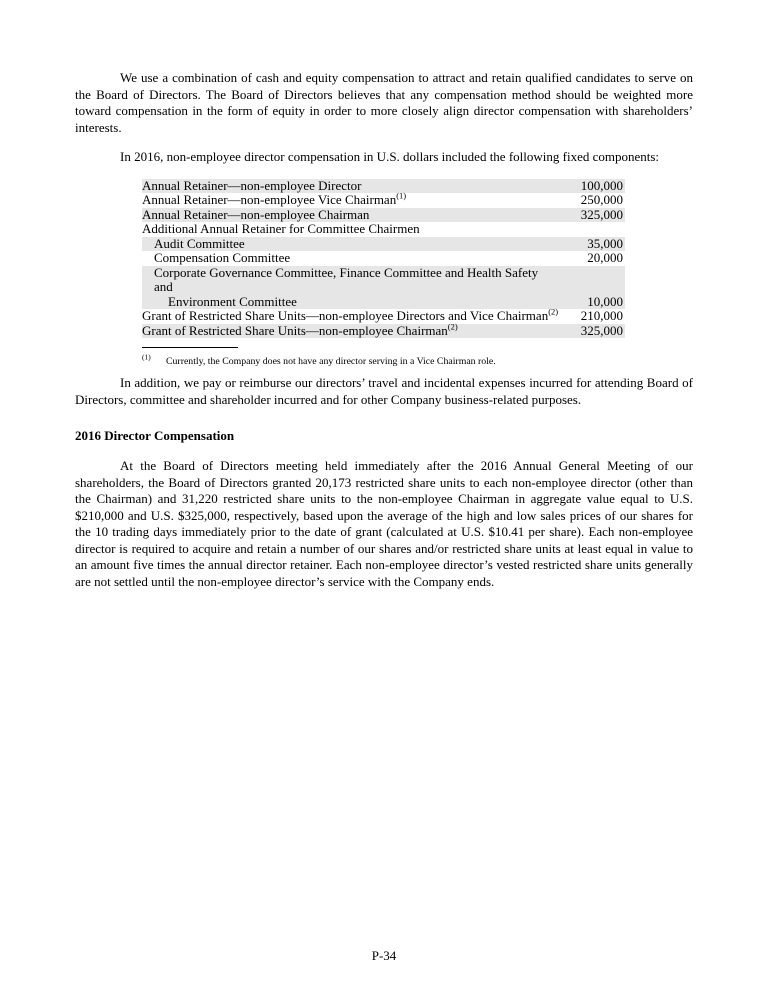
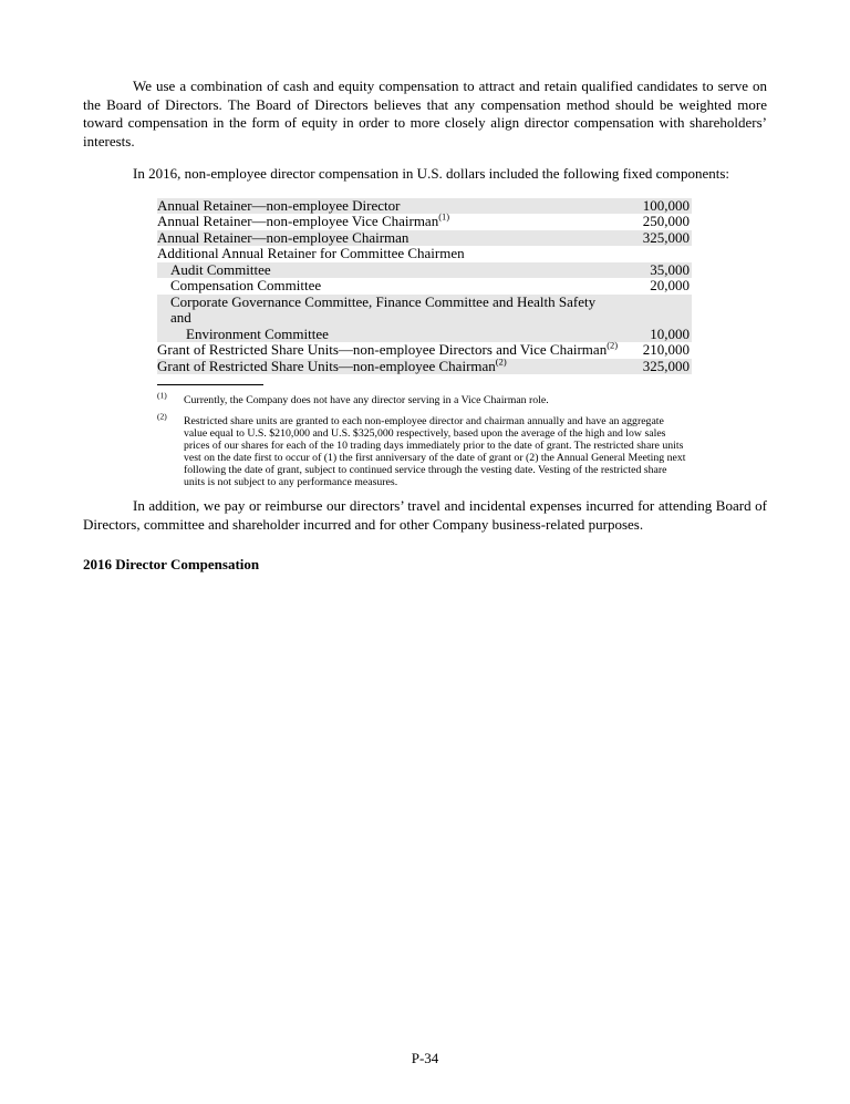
  We use a combination of cash and equity compensation to attract and retain qualified candidates to serve on the Board of Directors. The Board of Directors believes that any compensation method should be weighted more toward compensation in the form of equity in order to more closely align director compensation with shareholders’ interests.
  In 2016, non-employee director compensation in U.S. dollars included the following fixed components:
  Annual Retainer—non-employee Director	100,000
  Annual Retainer—non-employee Vice Chairman(1)	250,000
  Annual Retainer—non-employee Chairman	325,000
  Additional Annual Retainer for Committee Chairmen
  Audit Committee	35,000
  Compensation Committee	20,000
  Corporate Governance Committee, Finance Committee and Health Safety and Environment Committee	10,000
  Grant of Restricted Share Units—non-employee Directors and Vice Chairman(2)	210,000
  Grant of Restricted Share Units—non-employee Chairman(2)	325,000
  (1)
  Currently, the Company does not have any director serving in a Vice Chairman role.
+ (2)
+ Restricted share units are granted to each non-employee director and chairman annually and have an aggregate value equal to U.S. $210,000 and U.S. $325,000 respectively, based upon the average of the high and low sales prices of our shares for each of the 10 trading days immediately prior to the date of grant. The restricted share units vest on the date first to occur of (1) the first anniversary of the date of grant or (2) the Annual General Meeting next following the date of grant, subject to continued service through the vesting date. Vesting of the restricted share units is not subject to any performance measures.
  In addition, we pay or reimburse our directors’ travel and incidental expenses incurred for attending Board of Directors, committee and shareholder incurred and for other Company business-related purposes.
  2016 Director Compensation
- At the Board of Directors meeting held immediately after the 2016 Annual General Meeting of our shareholders, the Board of Directors granted 20,173 restricted share units to each non-employee director (other than the Chairman) and 31,220 restricted share units to the non-employee Chairman in aggregate value equal to U.S. $210,000 and U.S. $325,000, respectively, based upon the average of the high and low sales prices of our shares for the 10 trading days immediately prior to the date of grant (calculated at U.S. $10.41 per share). Each non-employee director is required to acquire and retain a number of our shares and/or restricted share units at least equal in value to an amount five times the annual director retainer. Each non-employee director’s vested restricted share units generally are not settled until the non-employee director’s service with the Company ends.
  P-34
